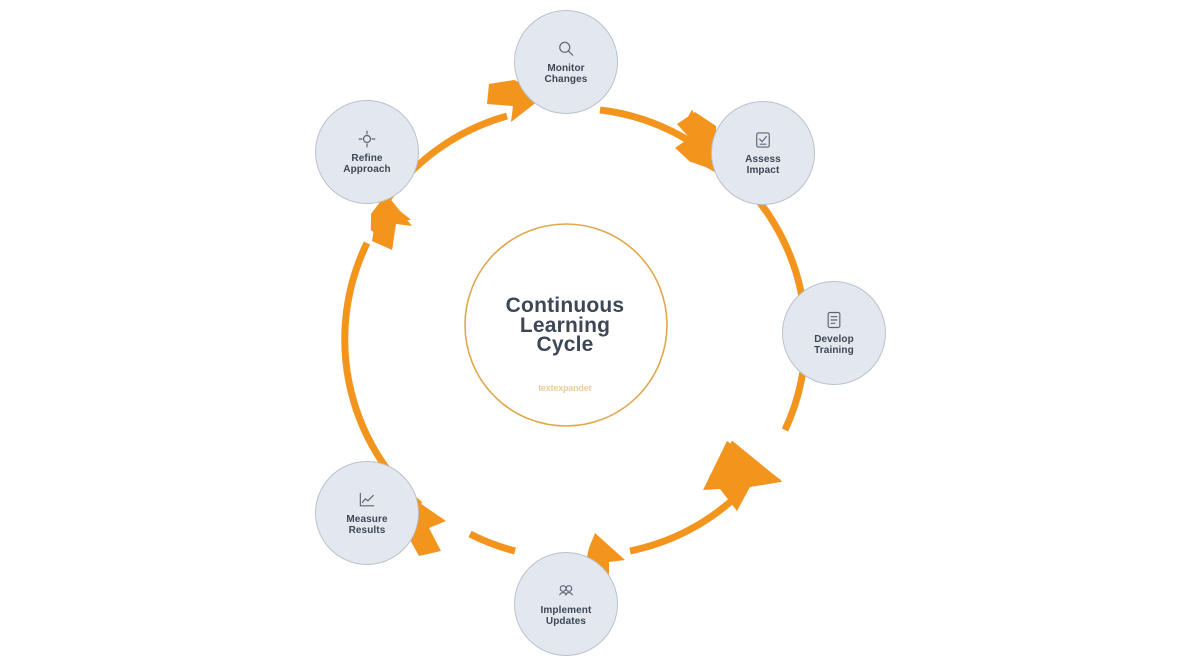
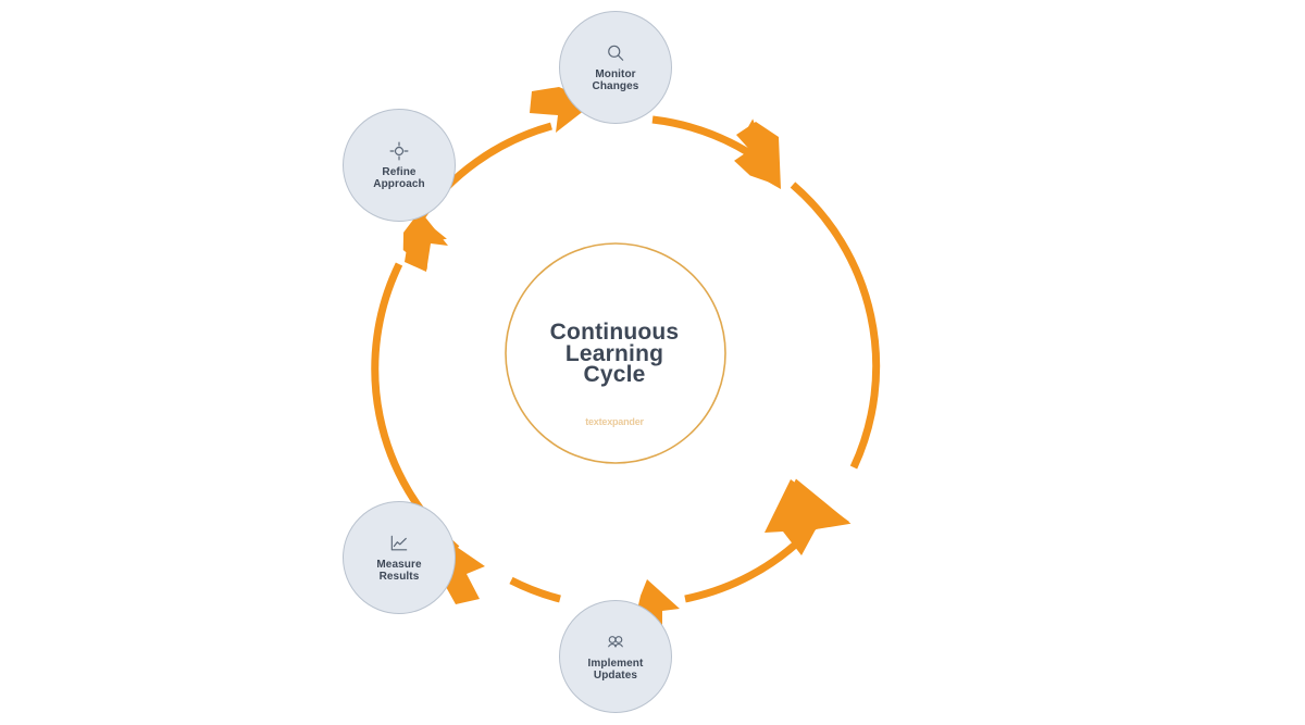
  Continuous
  Learning
  Cycle
  textexpander
  Monitor
  Changes
- Assess
- Impact
- Develop
- Training
  Implement
  Updates
  Measure
  Results
  Refine
  Approach
